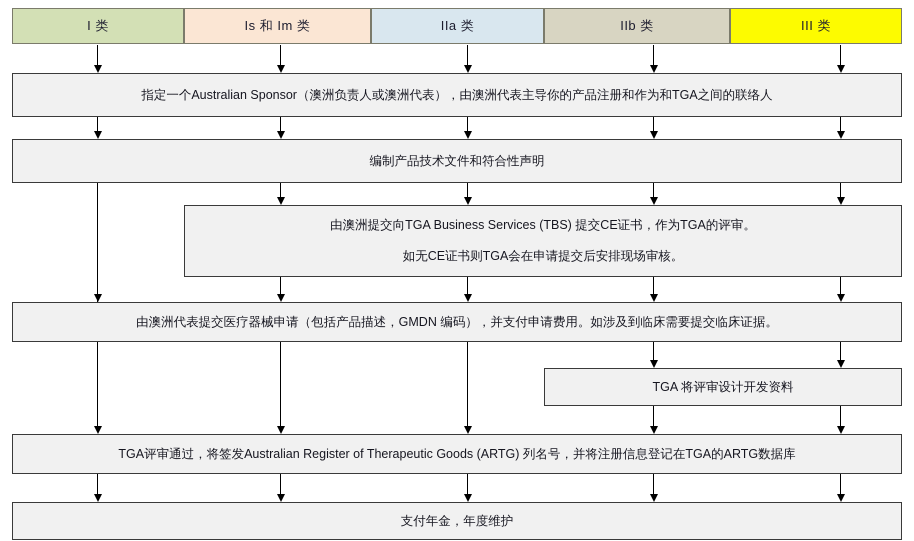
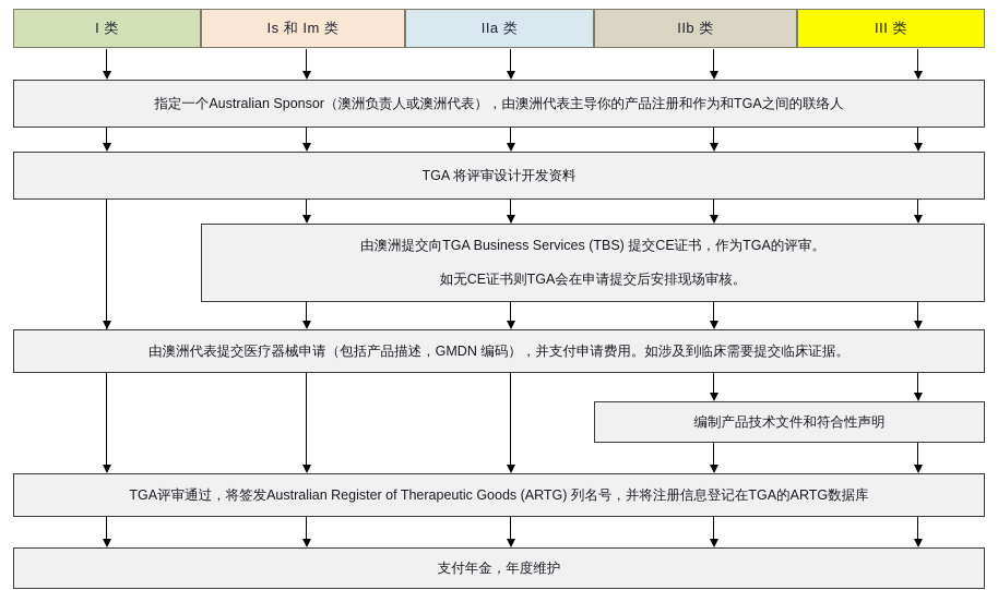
  I 类
  Is 和 Im 类
  IIa 类
  IIb 类
  III 类
  指定一个Australian Sponsor（澳洲负责人或澳洲代表），由澳洲代表主导你的产品注册和作为和TGA之间的联络人
- 编制产品技术文件和符合性声明
+ TGA 将评审设计开发资料
  由澳洲提交向TGA Business Services (TBS) 提交CE证书，作为TGA的评审。
  如无CE证书则TGA会在申请提交后安排现场审核。
  由澳洲代表提交医疗器械申请（包括产品描述，GMDN 编码），并支付申请费用。如涉及到临床需要提交临床证据。
- TGA 将评审设计开发资料
+ 编制产品技术文件和符合性声明
  TGA评审通过，将签发Australian Register of Therapeutic Goods (ARTG) 列名号，并将注册信息登记在TGA的ARTG数据库
  支付年金，年度维护
